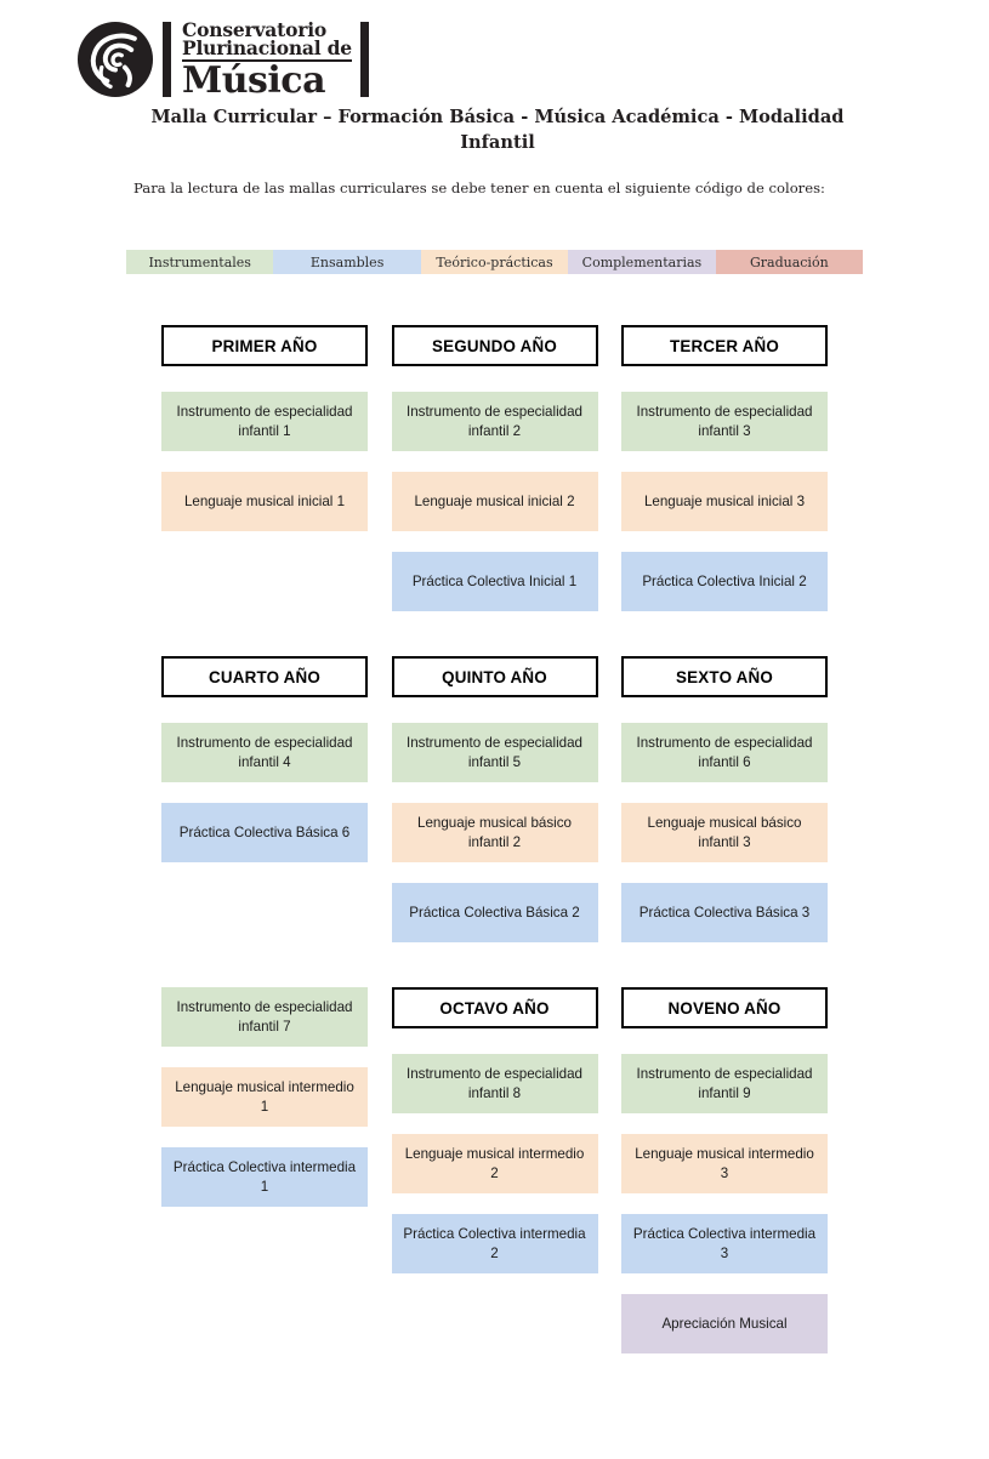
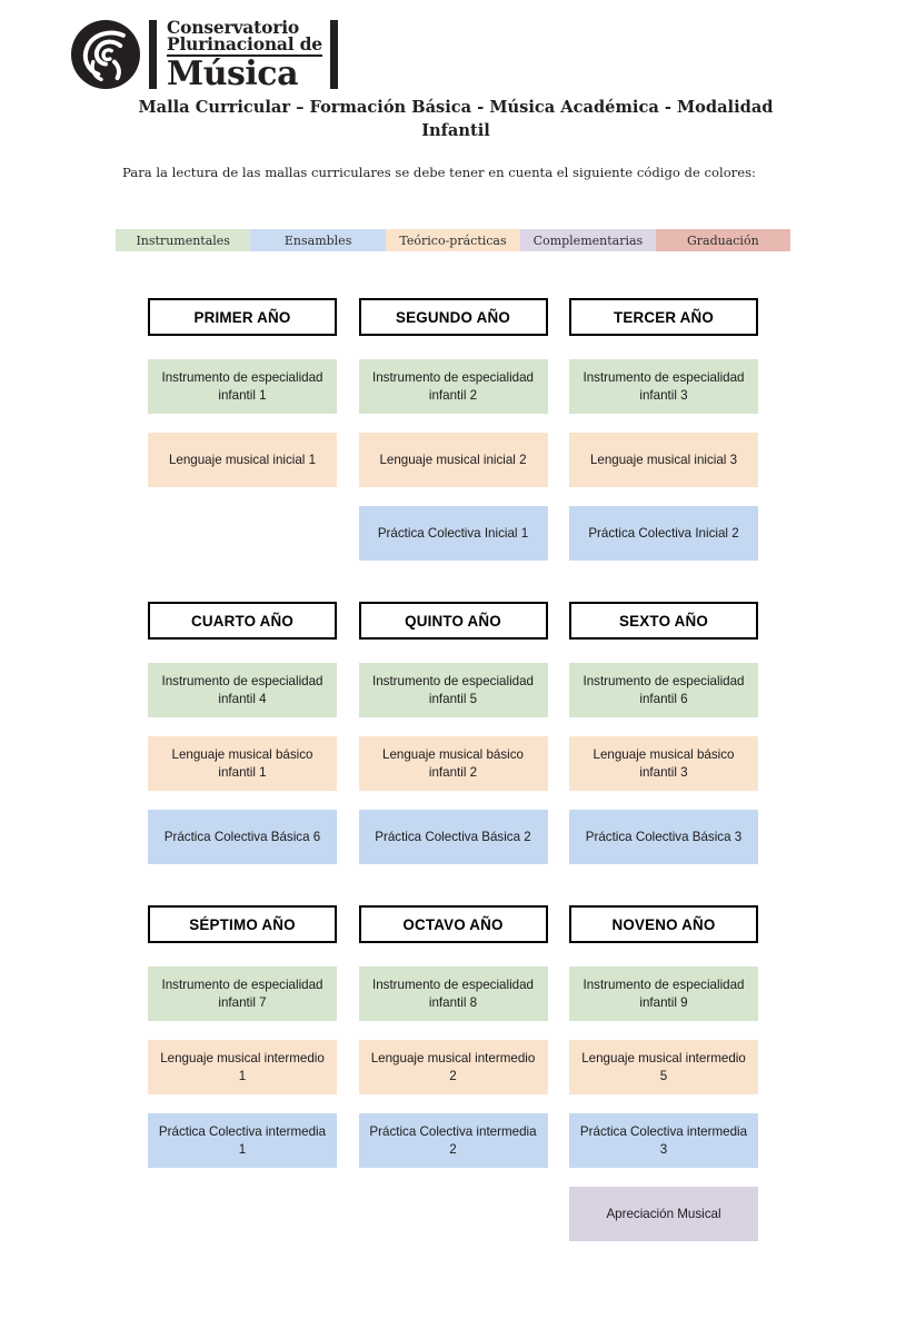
  Conservatorio
  Plurinacional de
  Música
  Malla Curricular – Formación Básica - Música Académica - Modalidad Infantil
  Para la lectura de las mallas curriculares se debe tener en cuenta el siguiente código de colores:
  Instrumentales
  Ensambles
  Teórico-prácticas
  Complementarias
  Graduación
  PRIMER AÑO
  Instrumento de especialidad infantil 1
  Lenguaje musical inicial 1
  SEGUNDO AÑO
  Instrumento de especialidad infantil 2
  Lenguaje musical inicial 2
  Práctica Colectiva Inicial 1
  TERCER AÑO
  Instrumento de especialidad infantil 3
  Lenguaje musical inicial 3
  Práctica Colectiva Inicial 2
  CUARTO AÑO
  Instrumento de especialidad infantil 4
+ Lenguaje musical básico infantil 1
  Práctica Colectiva Básica 6
  QUINTO AÑO
  Instrumento de especialidad infantil 5
  Lenguaje musical básico infantil 2
  Práctica Colectiva Básica 2
  SEXTO AÑO
  Instrumento de especialidad infantil 6
  Lenguaje musical básico infantil 3
  Práctica Colectiva Básica 3
+ SÉPTIMO AÑO
  Instrumento de especialidad infantil 7
  Lenguaje musical intermedio 1
  Práctica Colectiva intermedia 1
  OCTAVO AÑO
  Instrumento de especialidad infantil 8
  Lenguaje musical intermedio 2
  Práctica Colectiva intermedia 2
  NOVENO AÑO
  Instrumento de especialidad infantil 9
- Lenguaje musical intermedio 3
+ Lenguaje musical intermedio 5
  Práctica Colectiva intermedia 3
  Apreciación Musical
